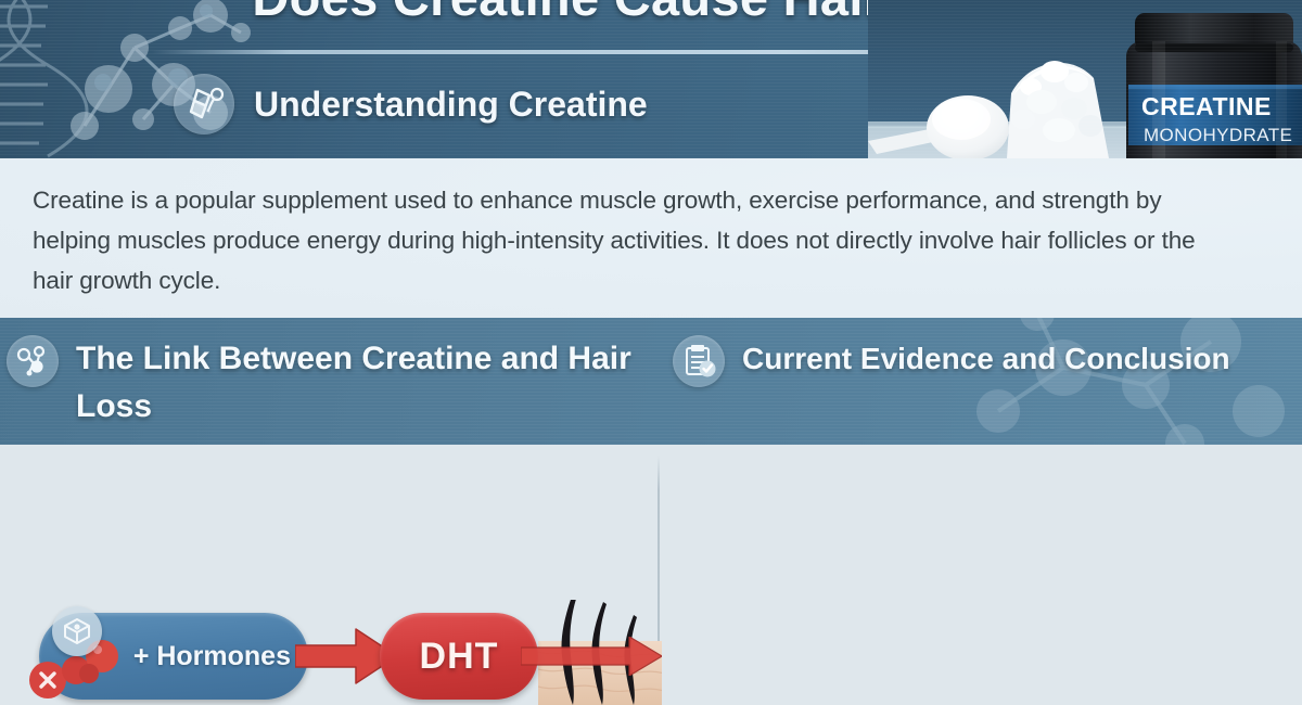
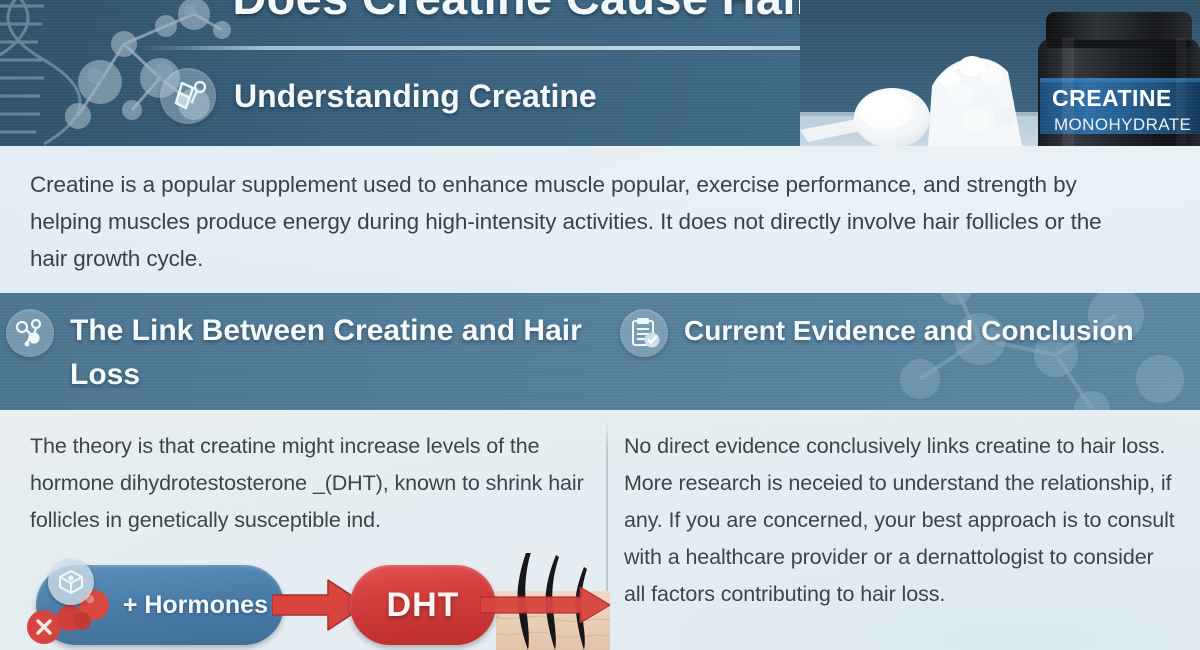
- Creatine is a popular supplement used to enhance muscle growth, exercise performance, and strength by helping muscles produce energy during high-intensity activities. It does not directly involve hair follicles or the hair growth cycle.
+ Creatine is a popular supplement used to enhance muscle popular, exercise performance, and strength by helping muscles produce energy during high-intensity activities. It does not directly involve hair follicles or the hair growth cycle.
+ The theory is that creatine might increase levels of the hormone dihydrotestosterone _(DHT), known to shrink hair follicles in genetically susceptible ind.
+ No direct evidence conclusively links creatine to hair loss. More research is neceied to understand the relationship, if any. If you are concerned, your best approach is to consult with a healthcare provider or a dernattologist to consider all factors contributing to hair loss.
  + Hormones
  DHT
